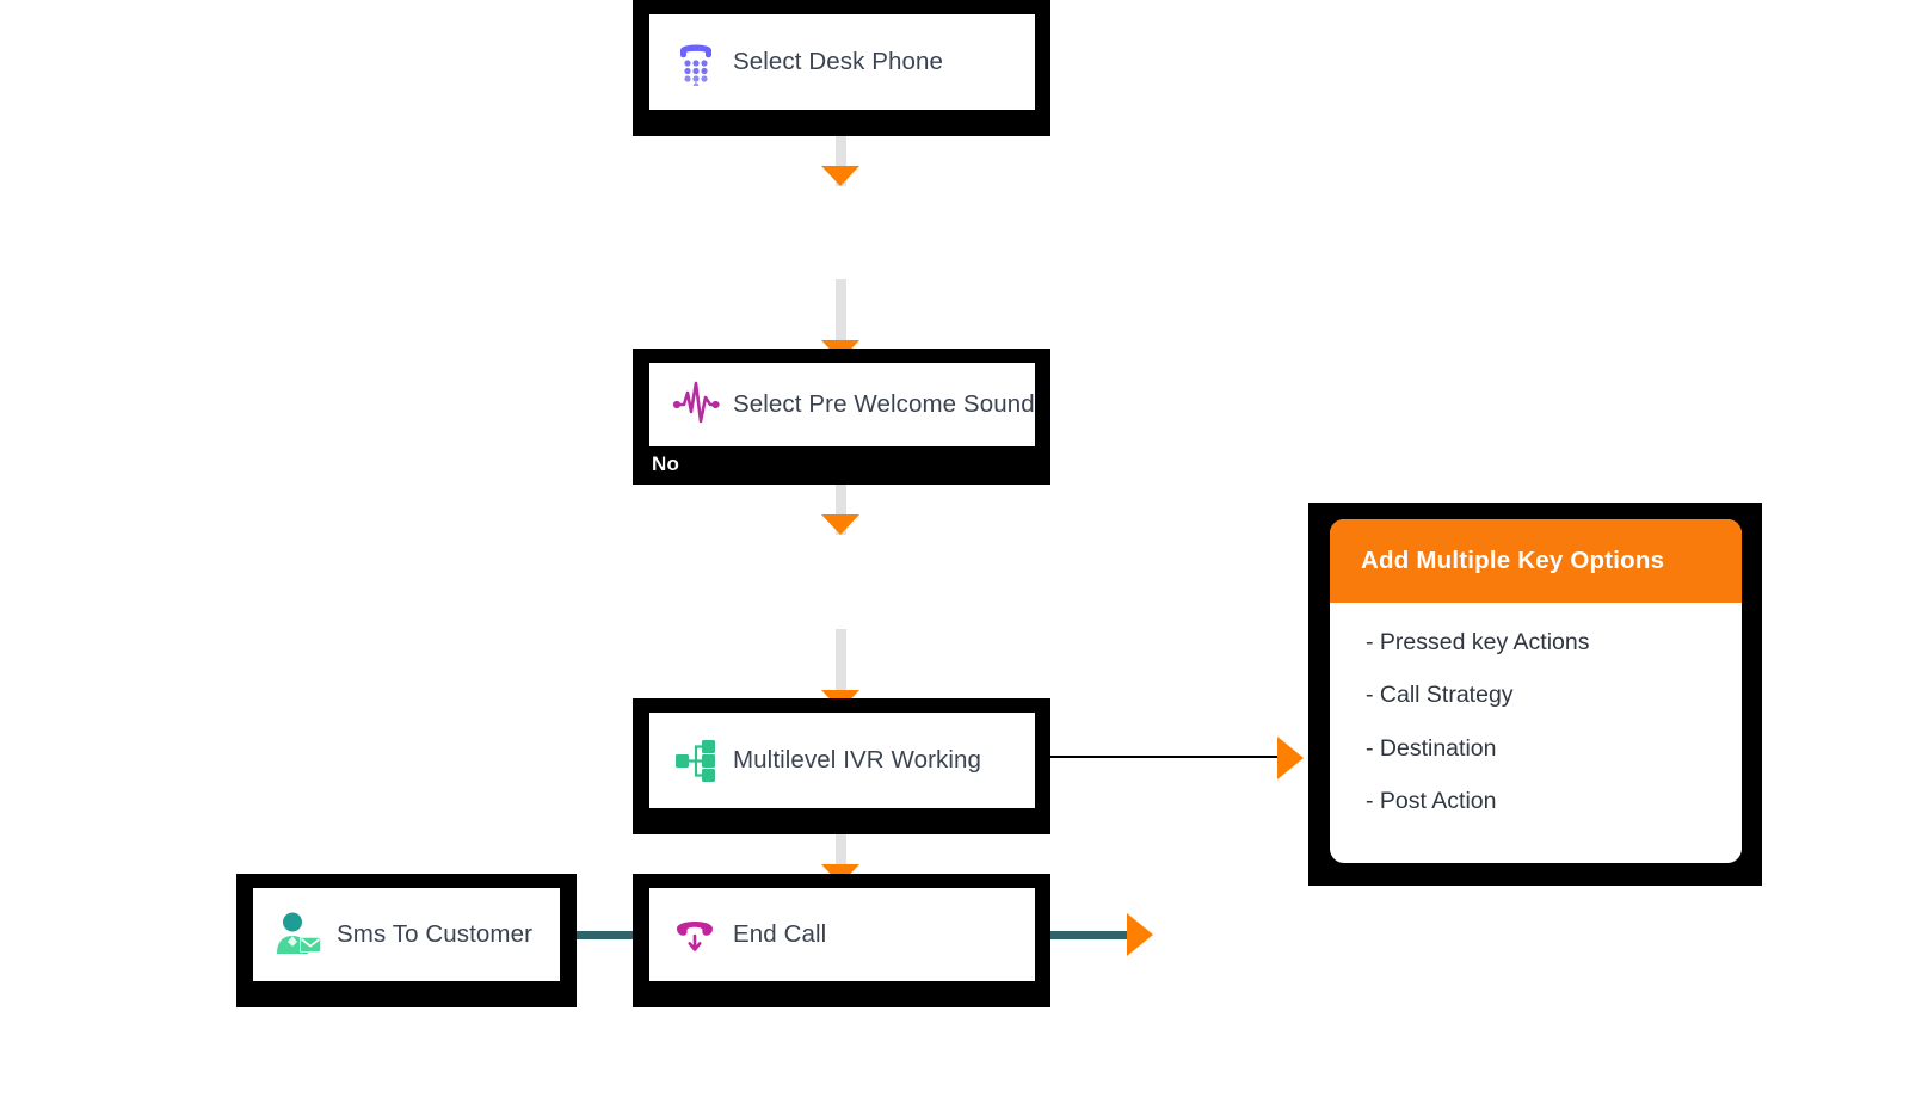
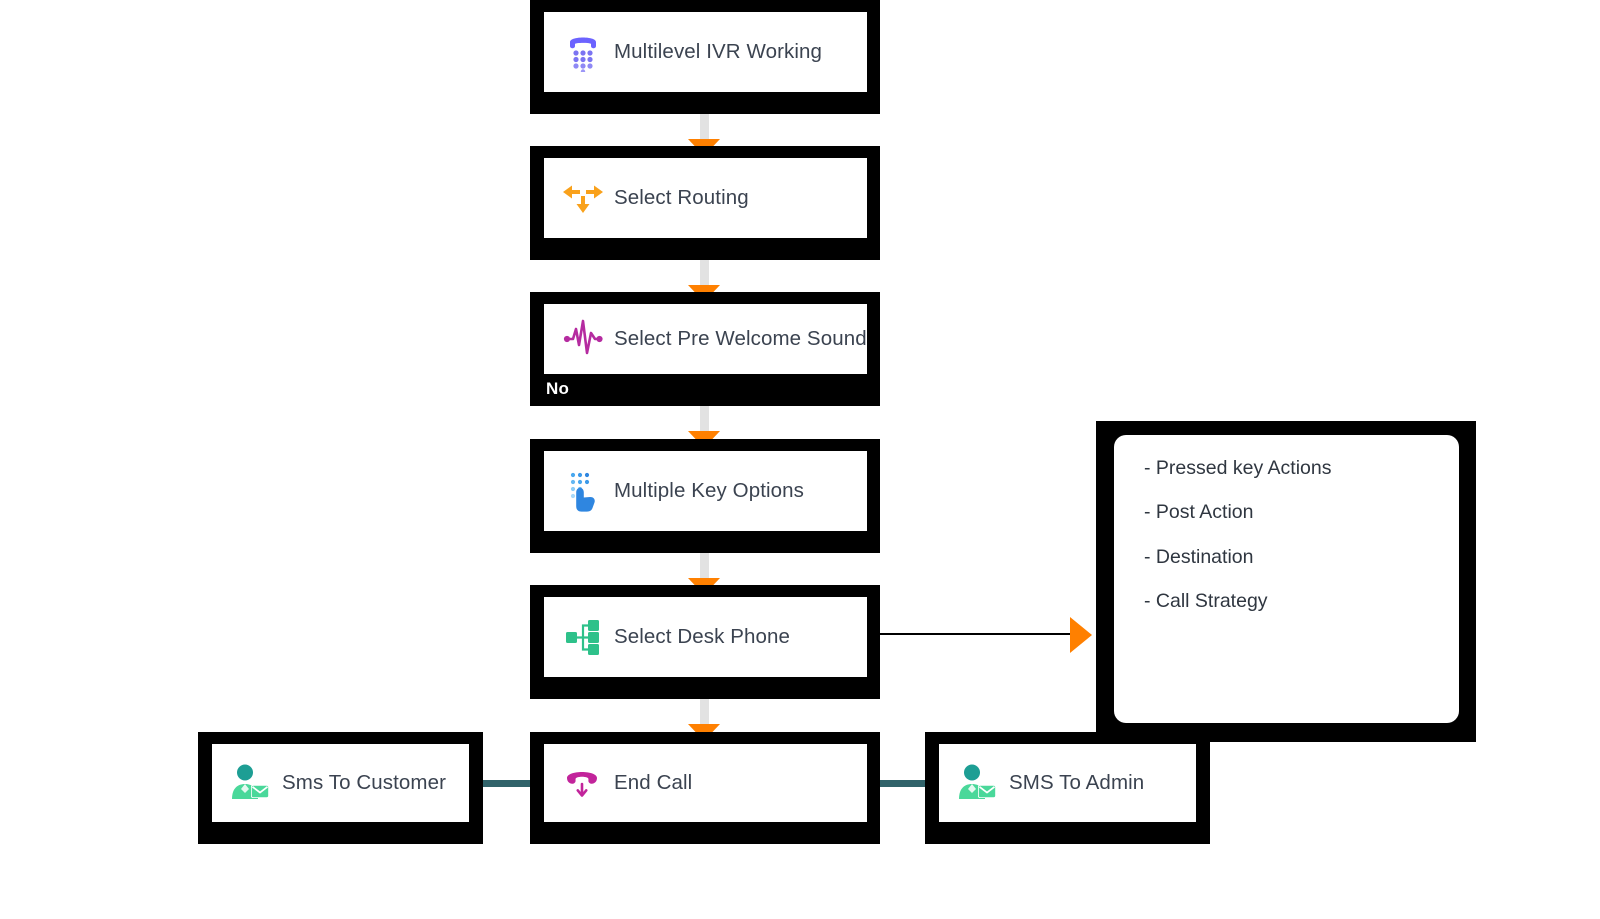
- Add Multiple Key Options
  - Pressed key Actions
- - Call Strategy
+ - Post Action
  - Destination
- - Post Action
+ - Call Strategy
- Select Desk Phone
+ Multilevel IVR Working
+ Select Routing
  Select Pre Welcome Sound
  No
+ Multiple Key Options
- Multilevel IVR Working
+ Select Desk Phone
  Sms To Customer
  End Call
+ SMS To Admin
